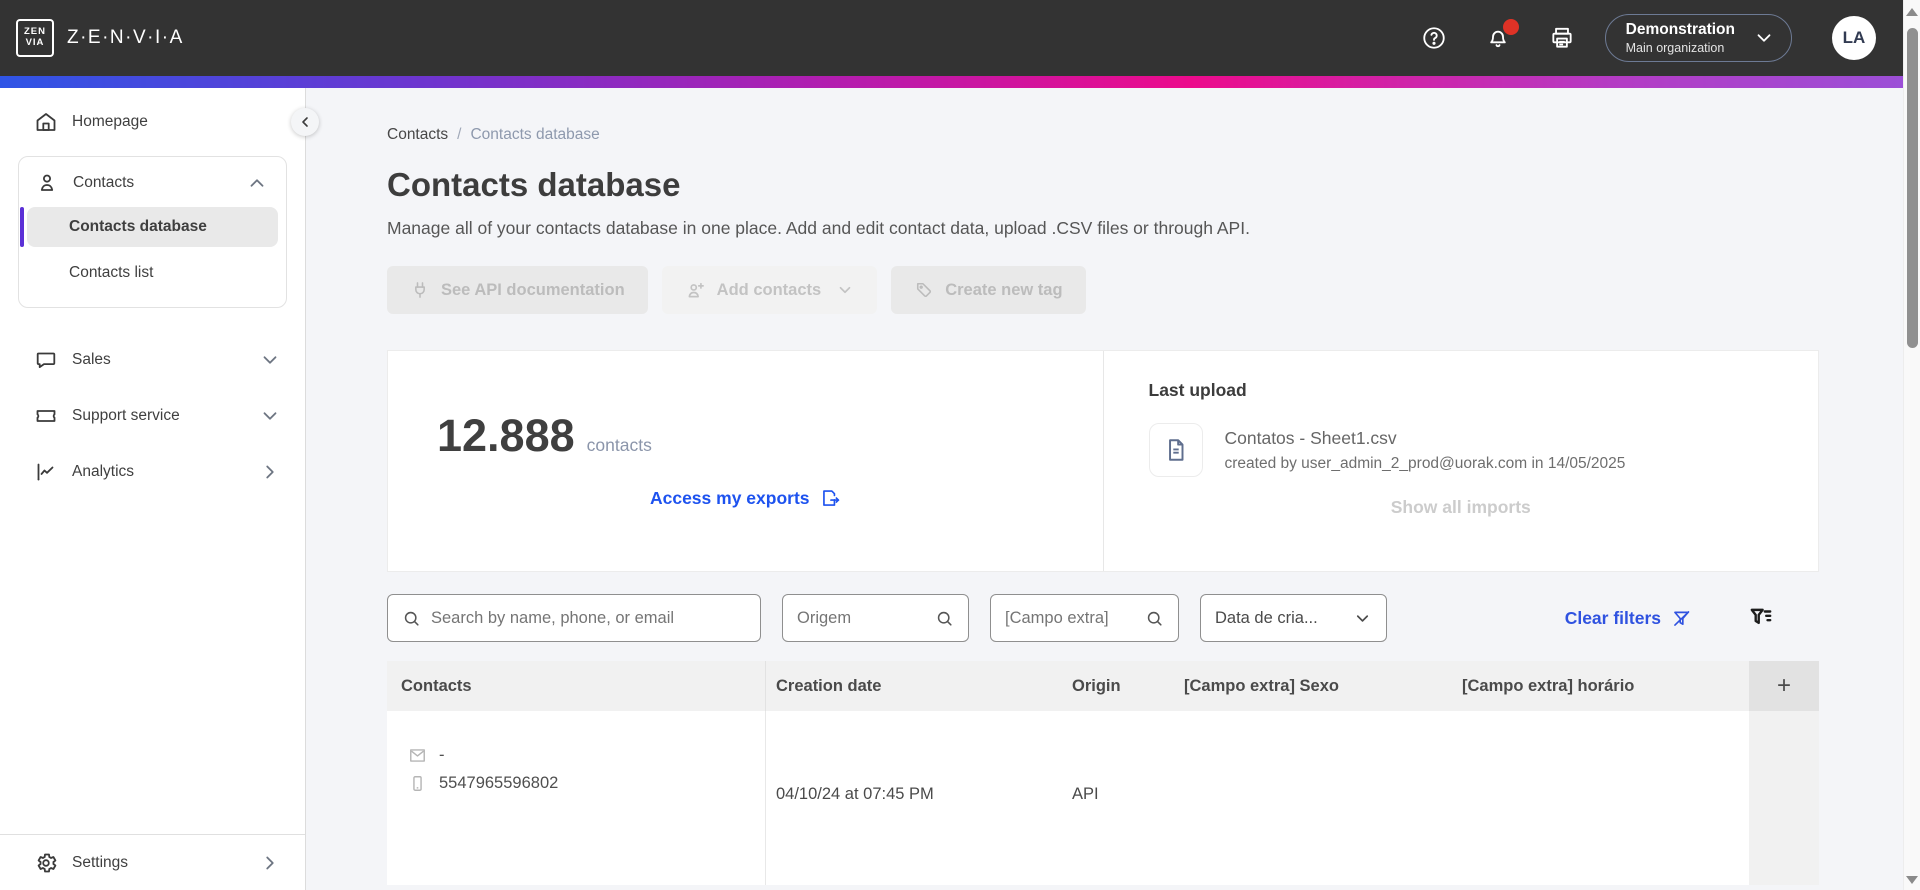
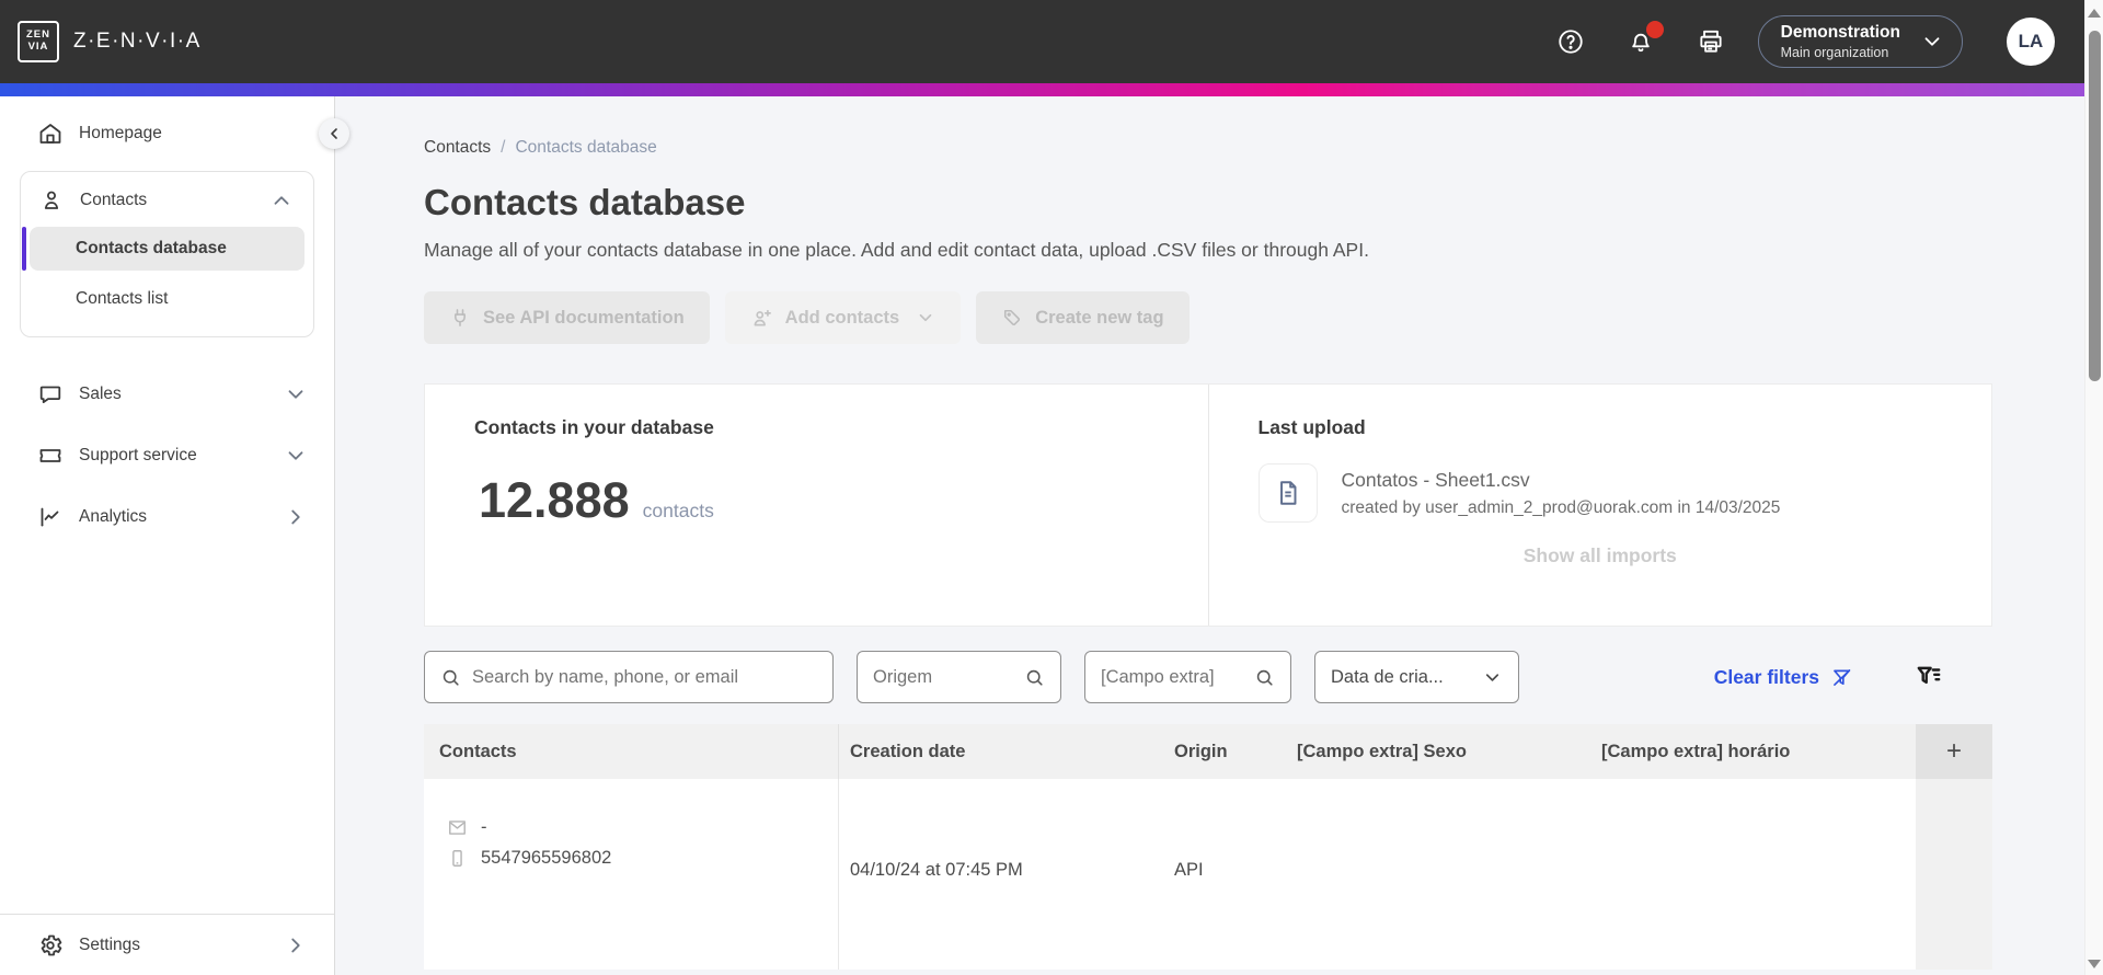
  ZEN
  VIA
  Z·E·N·V·I·A
  Demonstration
  Main organization
  LA
  Homepage
  Contacts
  Contacts database
  Contacts list
  Sales
  Support service
  Analytics
  Settings
  Contacts
  /
  Contacts database
  Contacts database
  Manage all of your contacts database in one place. Add and edit contact data, upload .CSV files or through API.
  See API documentation
  Add contacts
  Create new tag
+ Contacts in your database
  12.888
  contacts
- Access my exports
  Last upload
  Contatos - Sheet1.csv
- created by user_admin_2_prod@uorak.com in 14/05/2025
+ created by user_admin_2_prod@uorak.com in 14/03/2025
  Show all imports
  Search by name, phone, or email
  Origem
  [Campo extra]
  Data de cria...
  Clear filters
  Contacts
  Creation date
  Origin
  [Campo extra] Sexo
  [Campo extra] horário
  +
  -
  5547965596802
  04/10/24 at 07:45 PM
  API
